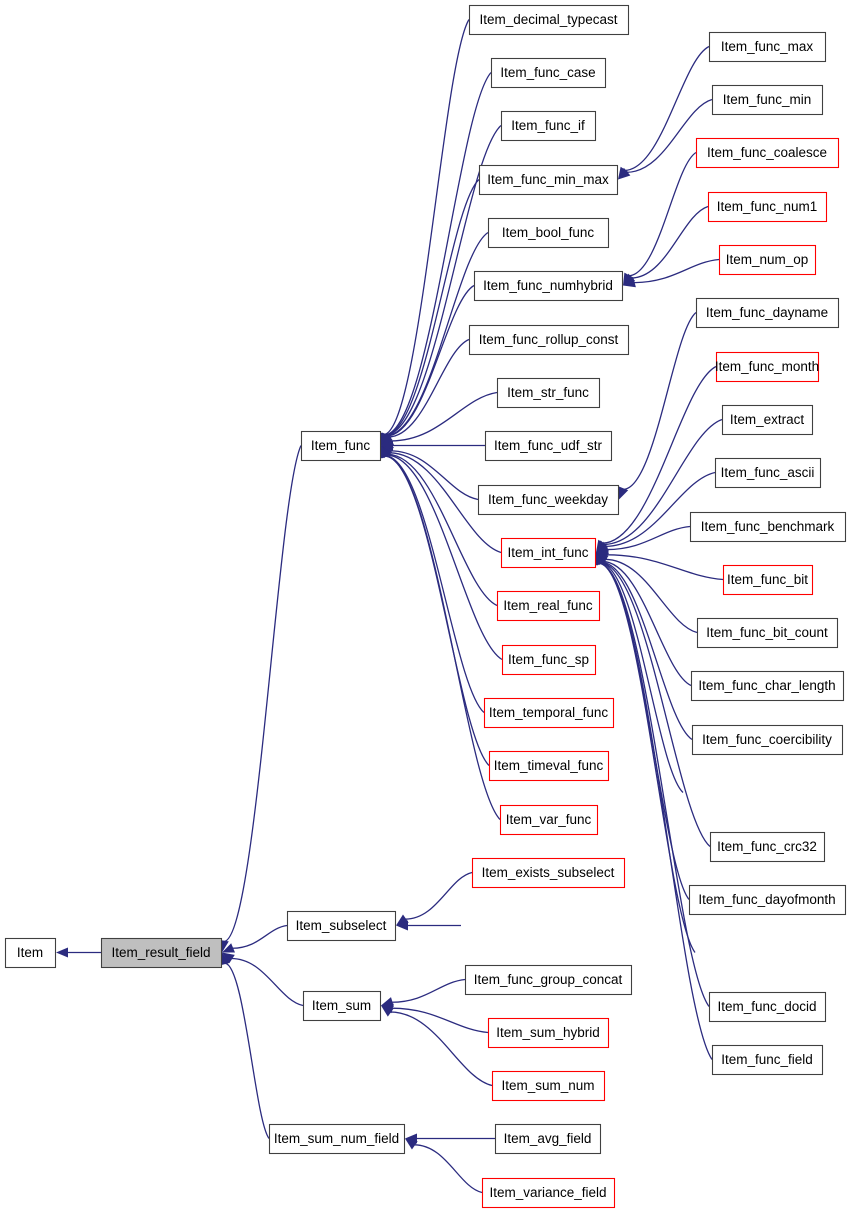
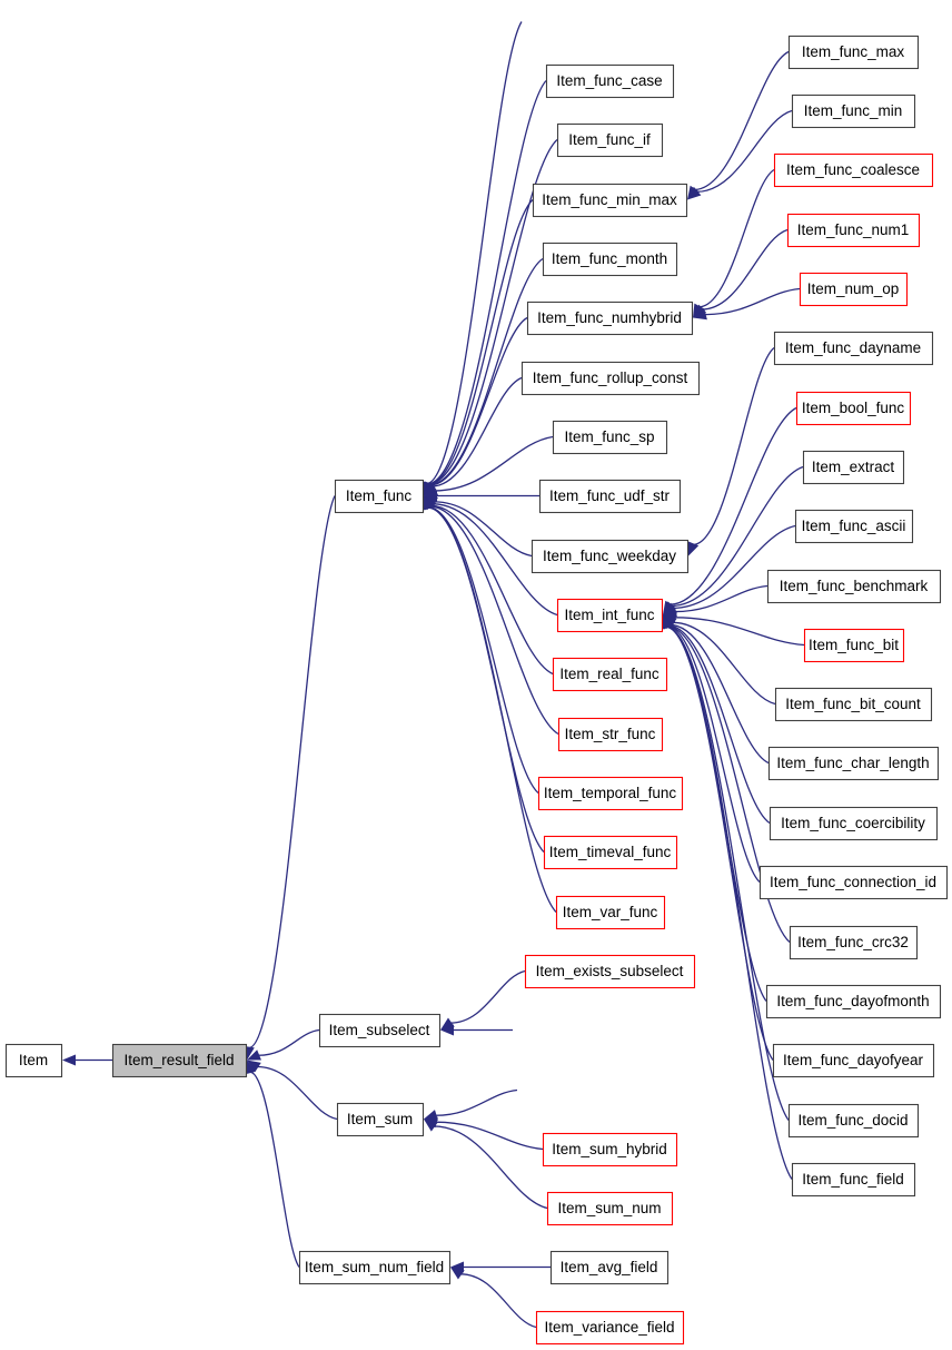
  Item
  Item_result_field
  Item_func
  Item_subselect
  Item_sum
  Item_sum_num_field
- Item_decimal_typecast
  Item_func_case
  Item_func_if
  Item_func_min_max
- Item_bool_func
+ Item_func_month
  Item_func_numhybrid
  Item_func_rollup_const
- Item_str_func
+ Item_func_sp
  Item_func_udf_str
  Item_func_weekday
  Item_int_func
  Item_real_func
- Item_func_sp
+ Item_str_func
  Item_temporal_func
  Item_timeval_func
  Item_var_func
  Item_exists_subselect
- Item_func_group_concat
  Item_sum_hybrid
  Item_sum_num
  Item_avg_field
  Item_variance_field
  Item_func_max
  Item_func_min
  Item_func_coalesce
  Item_func_num1
  Item_num_op
  Item_func_dayname
- Item_func_month
+ Item_bool_func
  Item_extract
  Item_func_ascii
  Item_func_benchmark
  Item_func_bit
  Item_func_bit_count
  Item_func_char_length
  Item_func_coercibility
+ Item_func_connection_id
  Item_func_crc32
  Item_func_dayofmonth
+ Item_func_dayofyear
  Item_func_docid
  Item_func_field
